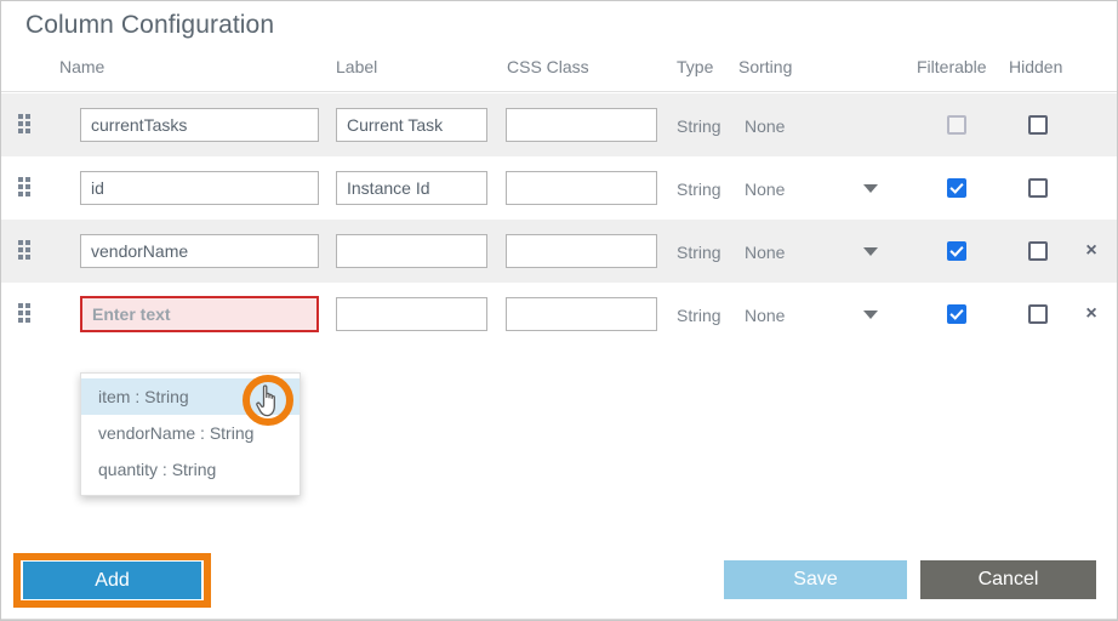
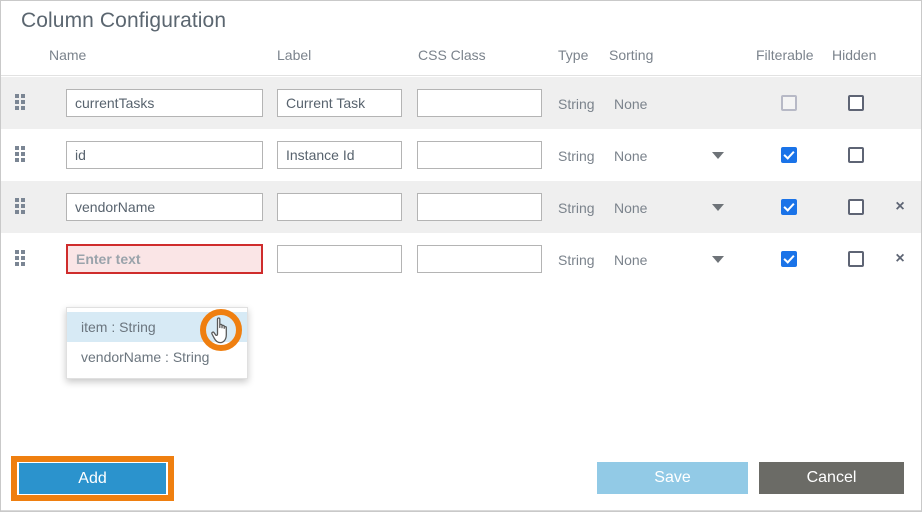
  Column Configuration
  Name
  Label
  CSS Class
  Type
  Sorting
  Filterable
  Hidden
  currentTasks
  Current Task
  String
  None
  id
  Instance Id
  String
  None
  vendorName
  String
  None
  ×
  Enter text
  String
  None
  ×
  item : String
  vendorName : String
- quantity : String
  Add
  Save
  Cancel
